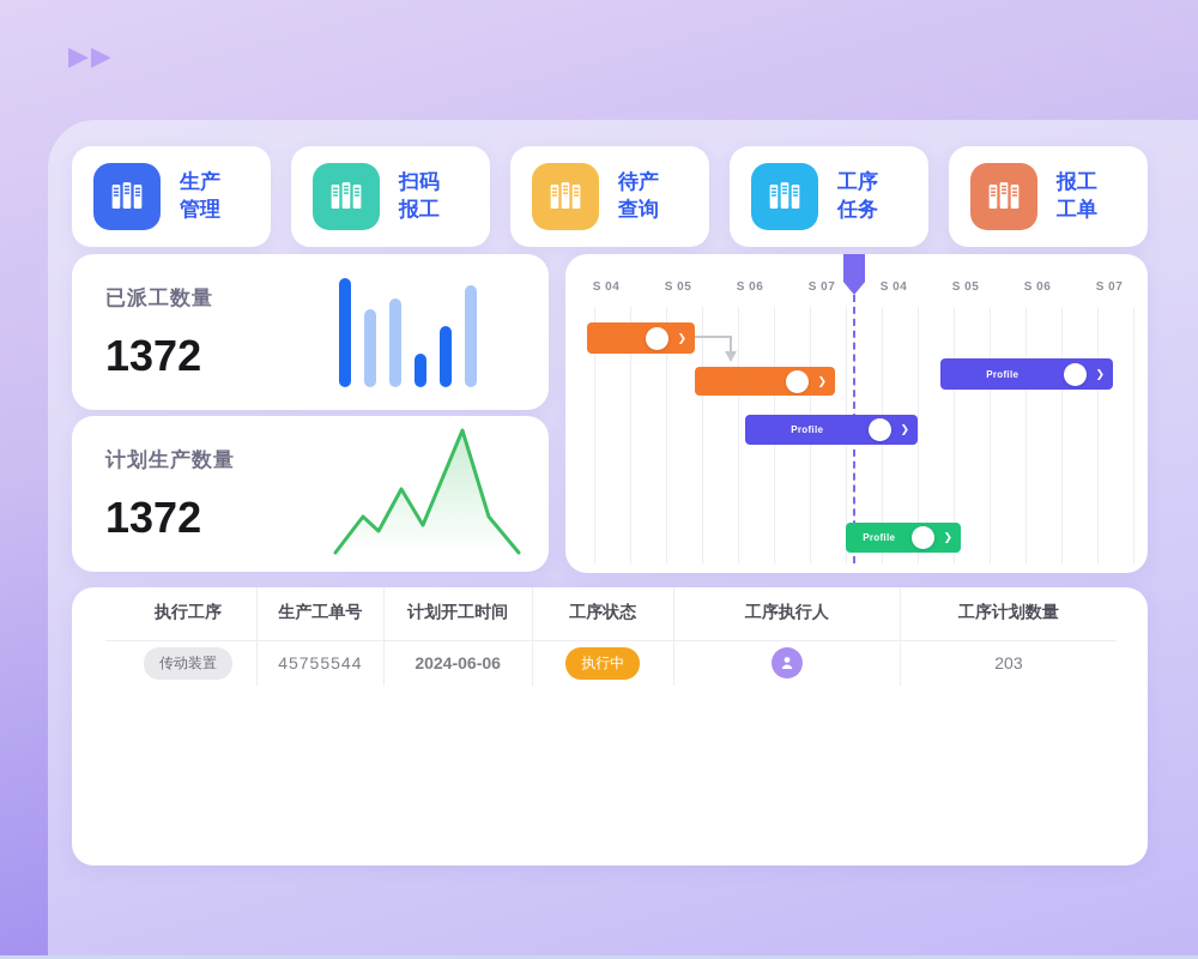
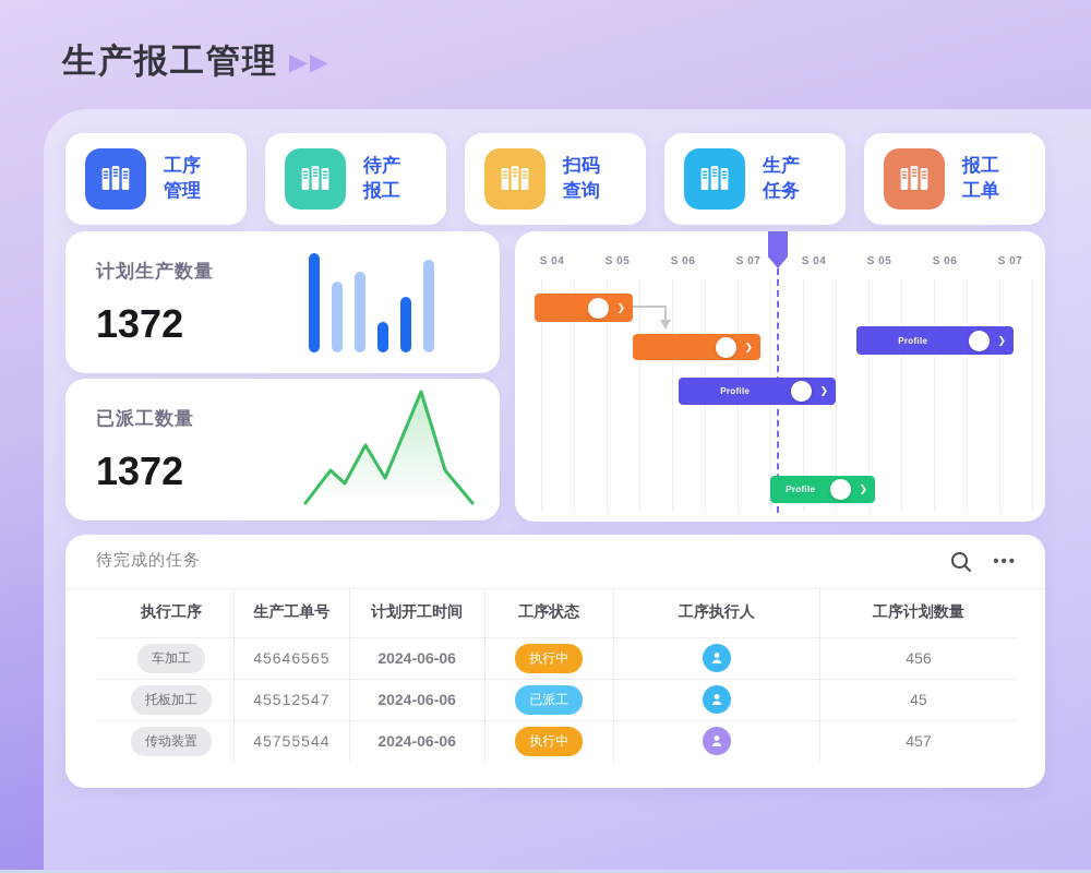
+ 生产报工管理
  ▶
  ▶
- 生产
+ 工序
  管理
- 扫码
+ 待产
  报工
- 待产
+ 扫码
  查询
- 工序
+ 生产
  任务
  报工
  工单
- 已派工数量
+ 计划生产数量
  1372
- 计划生产数量
+ 已派工数量
  1372
  S 04
  S 05
  S 06
  S 07
  S 04
  S 05
  S 06
  S 07
  ❯
  ❯
  Profile
  ❯
  Profile
  ❯
  Profile
  ❯
+ 待完成的任务
+ •••
  执行工序	生产工单号	计划开工时间	工序状态	工序执行人	工序计划数量
+ 车加工	45646565	2024-06-06	执行中		456
+ 托板加工	45512547	2024-06-06	已派工		45
- 传动装置	45755544	2024-06-06	执行中		203
+ 传动装置	45755544	2024-06-06	执行中		457
